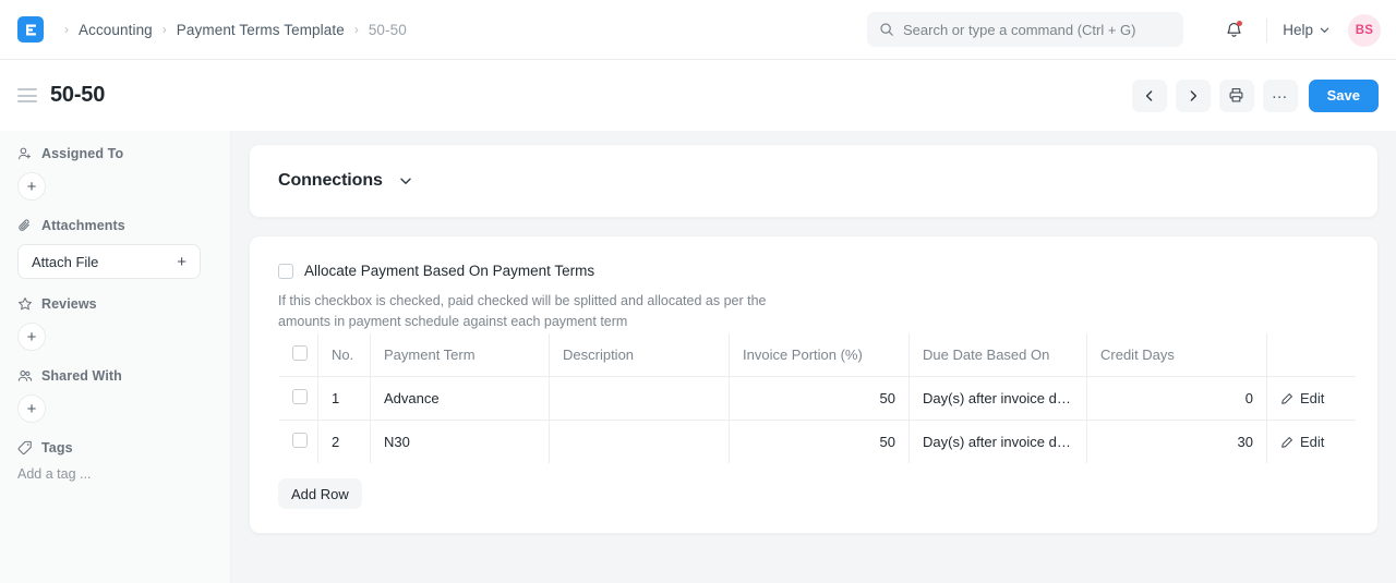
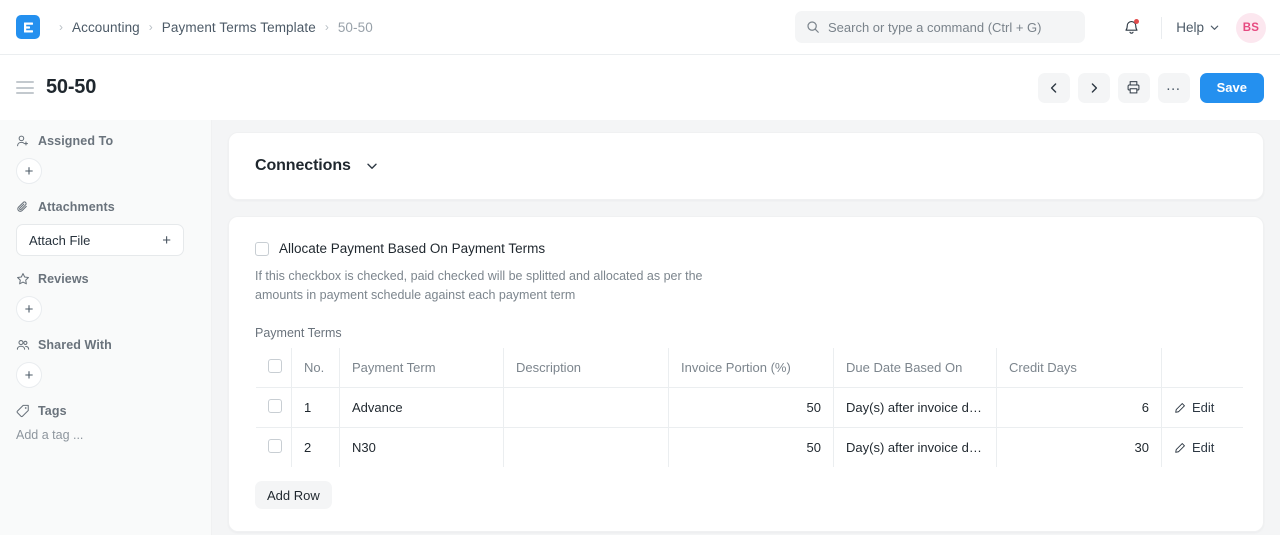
  ›
  Accounting
  ›
  Payment Terms Template
  ›
  50-50
  Search or type a command (Ctrl + G)
  Help
  BS
  50-50
  …
  Save
  Assigned To
  +
  Attachments
  Attach File
  +
  Reviews
  +
  Shared With
  +
  Tags
  Add a tag ...
  Connections
  Allocate Payment Based On Payment Terms
  If this checkbox is checked, paid checked will be splitted and allocated as per the amounts in payment schedule against each payment term
+ Payment Terms
  	No.	Payment Term	Description	Invoice Portion (%)	Due Date Based On	Credit Days
- 	1	Advance		50	Day(s) after invoice da...	0	Edit
+ 	1	Advance		50	Day(s) after invoice da...	6	Edit
  	2	N30		50	Day(s) after invoice da...	30	Edit
  Add Row
